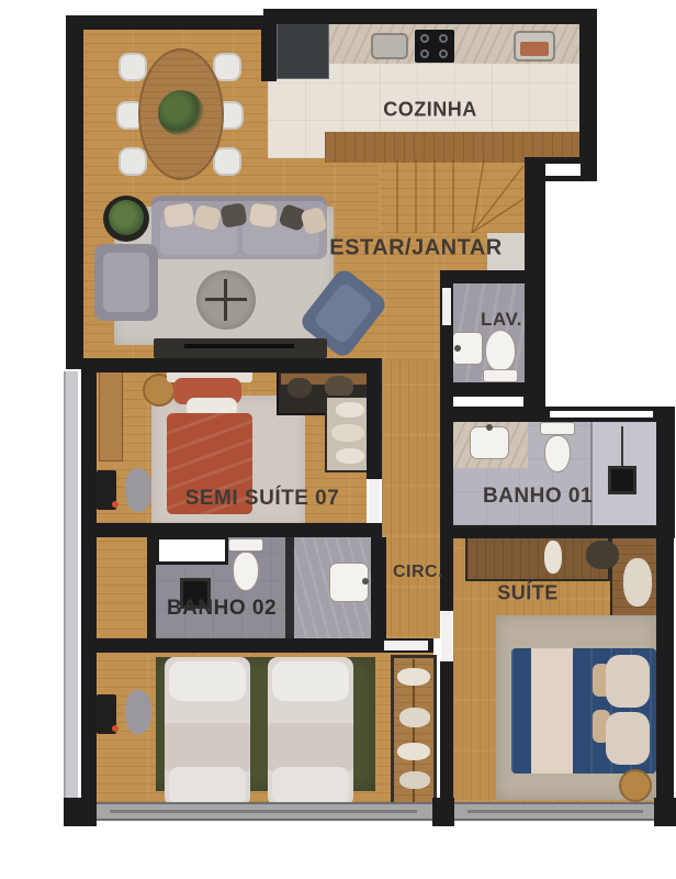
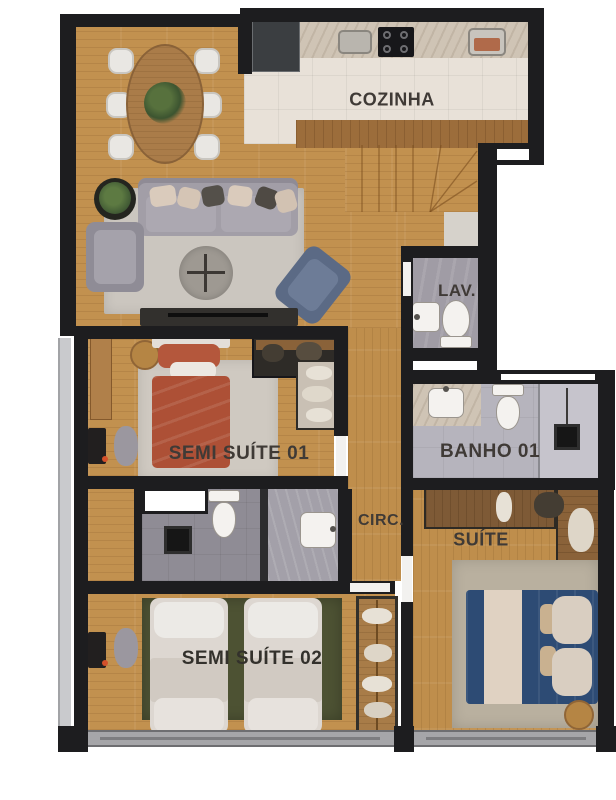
  COZINHA
- ESTAR/JANTAR
  LAV.
- SEMI SUÍTE 07
+ SEMI SUÍTE 01
  BANHO 01
- BANHO 02
  CIRC.
  SUÍTE
+ SEMI SUÍTE 02
